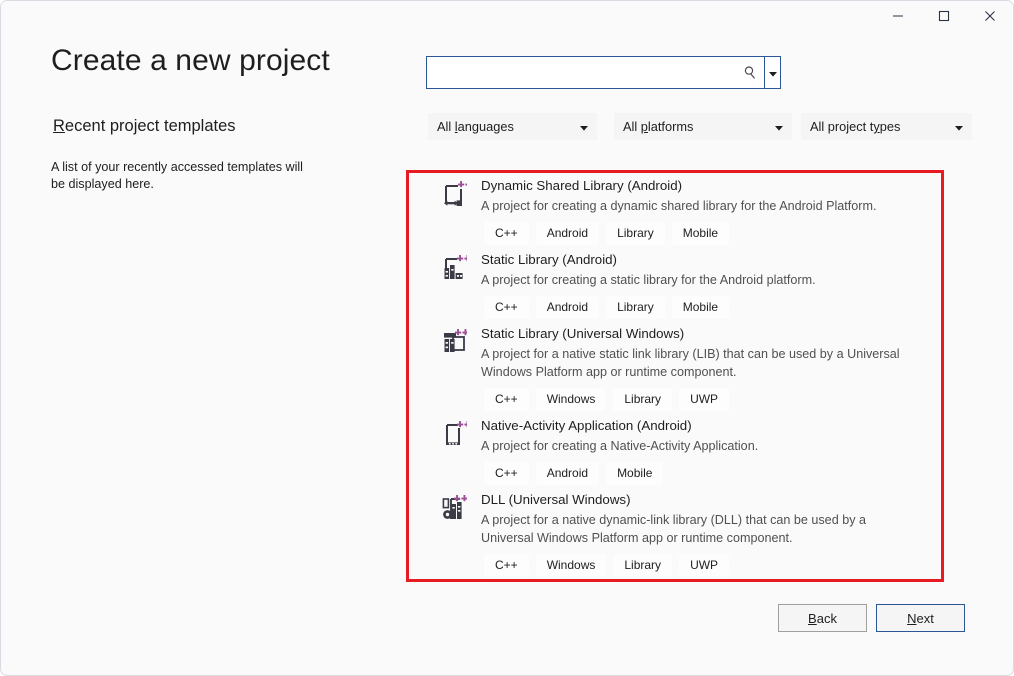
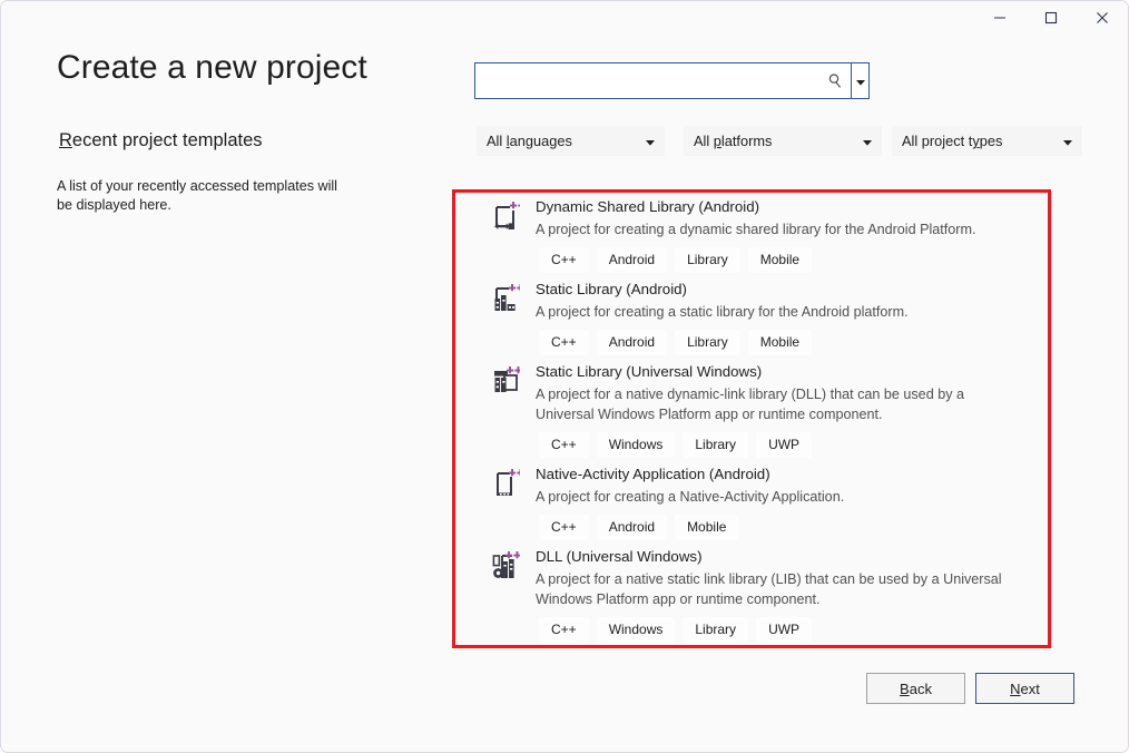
  Create a new project
  Recent project templates
  A list of your recently accessed templates will be displayed here.
  All languages
  All platforms
  All project types
  Dynamic Shared Library (Android)
  A project for creating a dynamic shared library for the Android Platform.
  C++
  Android
  Library
  Mobile
  Static Library (Android)
  A project for creating a static library for the Android platform.
  C++
  Android
  Library
  Mobile
  Static Library (Universal Windows)
- A project for a native static link library (LIB) that can be used by a Universal Windows Platform app or runtime component.
+ A project for a native dynamic-link library (DLL) that can be used by a Universal Windows Platform app or runtime component.
  C++
  Windows
  Library
  UWP
  Native-Activity Application (Android)
  A project for creating a Native-Activity Application.
  C++
  Android
  Mobile
  DLL (Universal Windows)
- A project for a native dynamic-link library (DLL) that can be used by a Universal Windows Platform app or runtime component.
+ A project for a native static link library (LIB) that can be used by a Universal Windows Platform app or runtime component.
  C++
  Windows
  Library
  UWP
  Back
  Next
